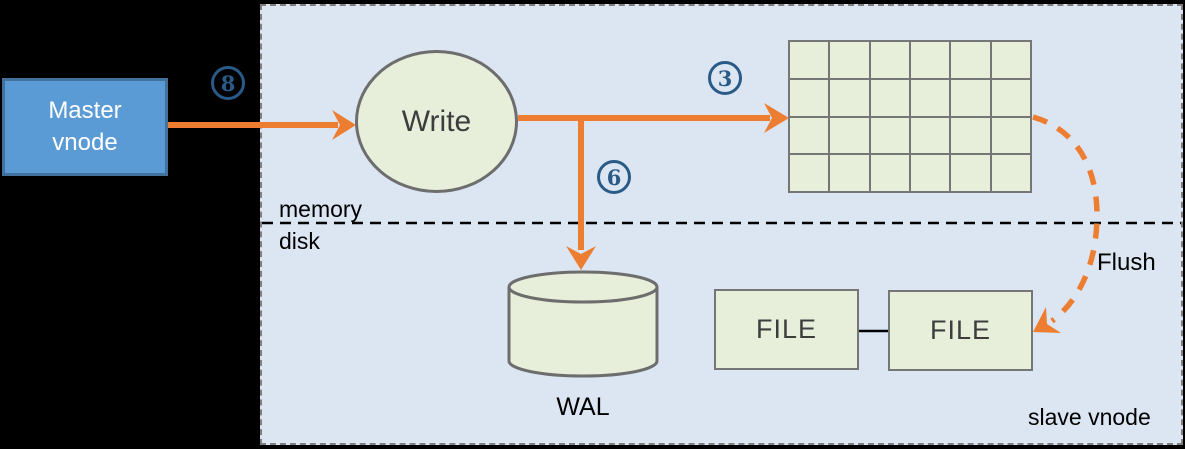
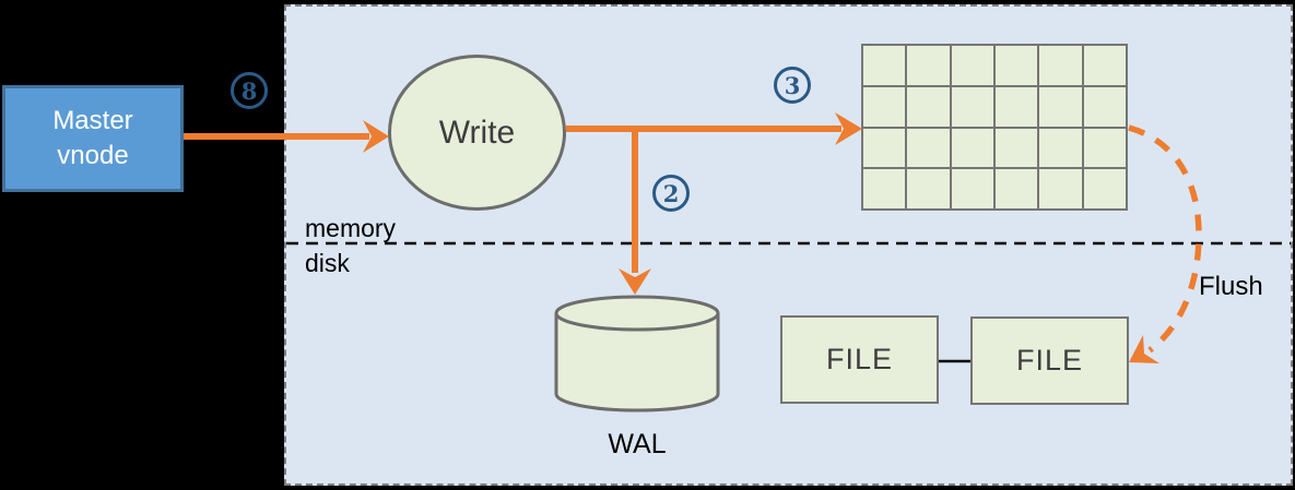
  Master vnode
  Write
  8
- 6
+ 2
  3
  memory
  disk
  WAL
  FILE
  FILE
  Flush
- slave vnode
